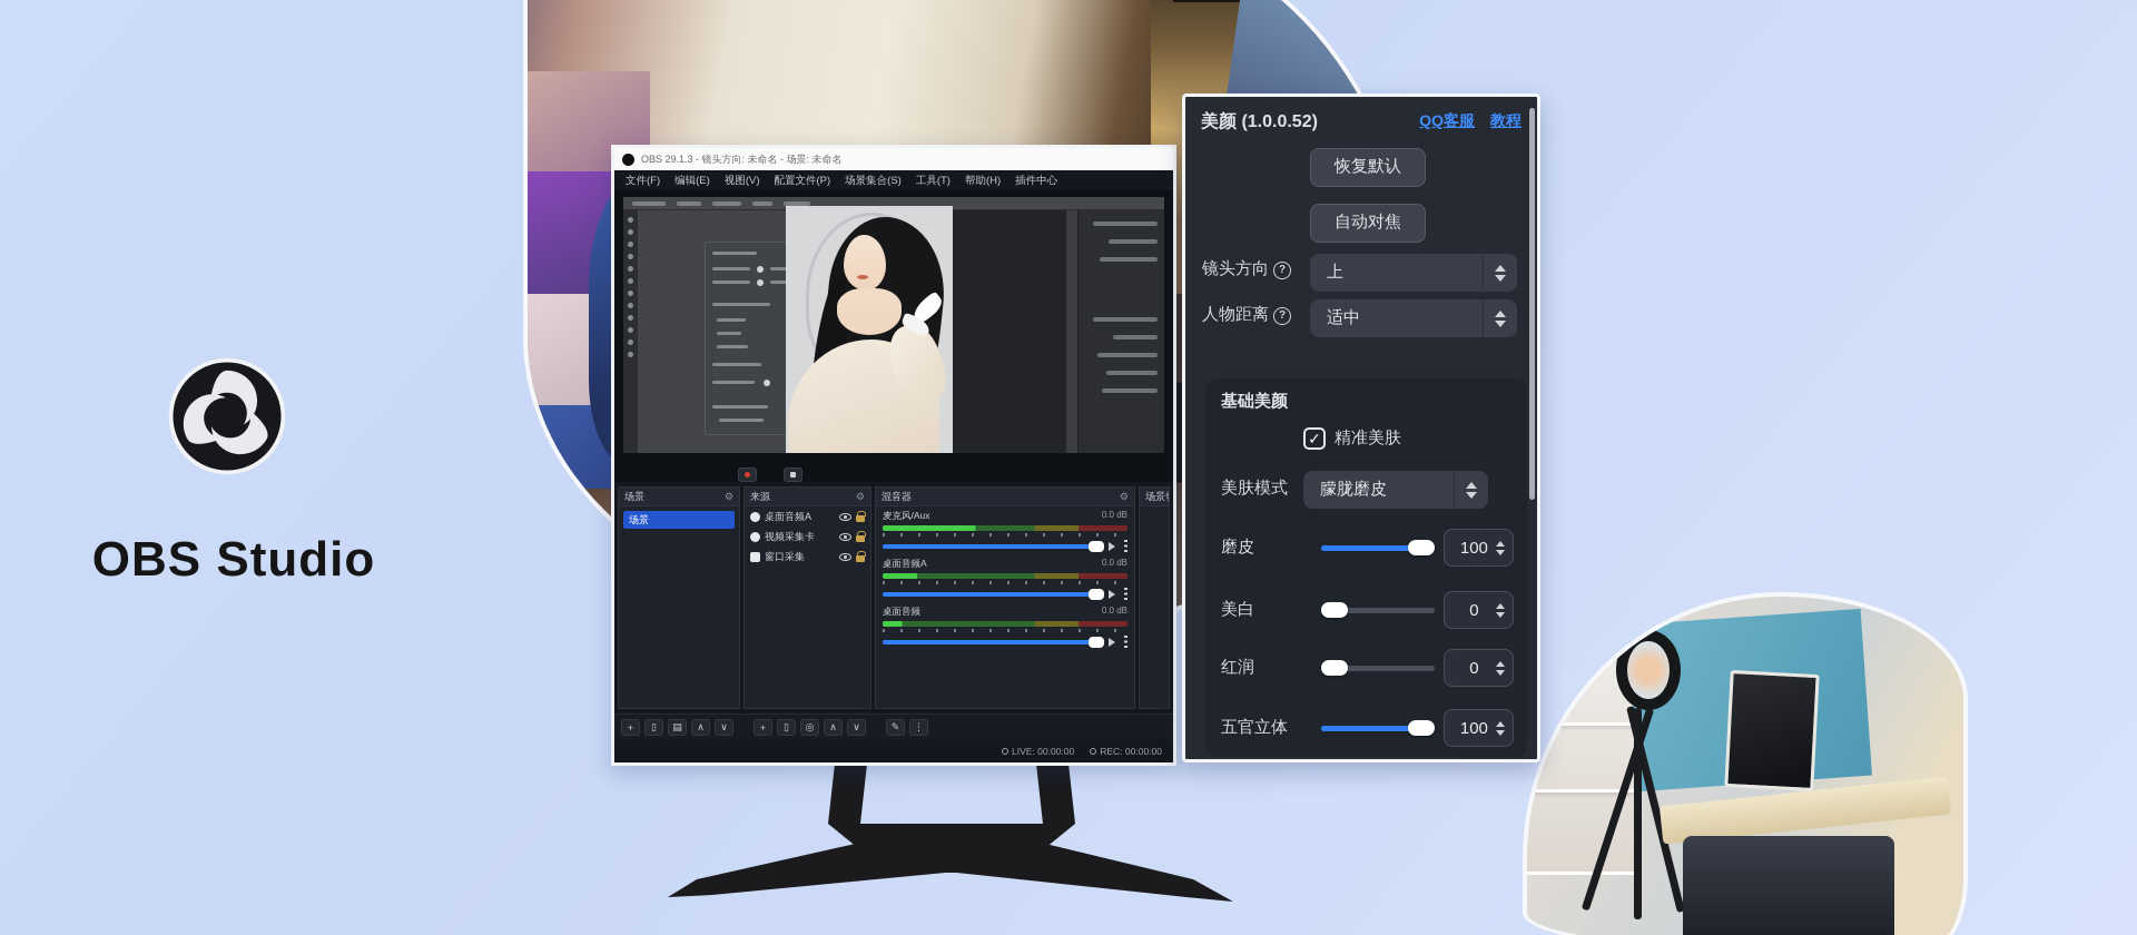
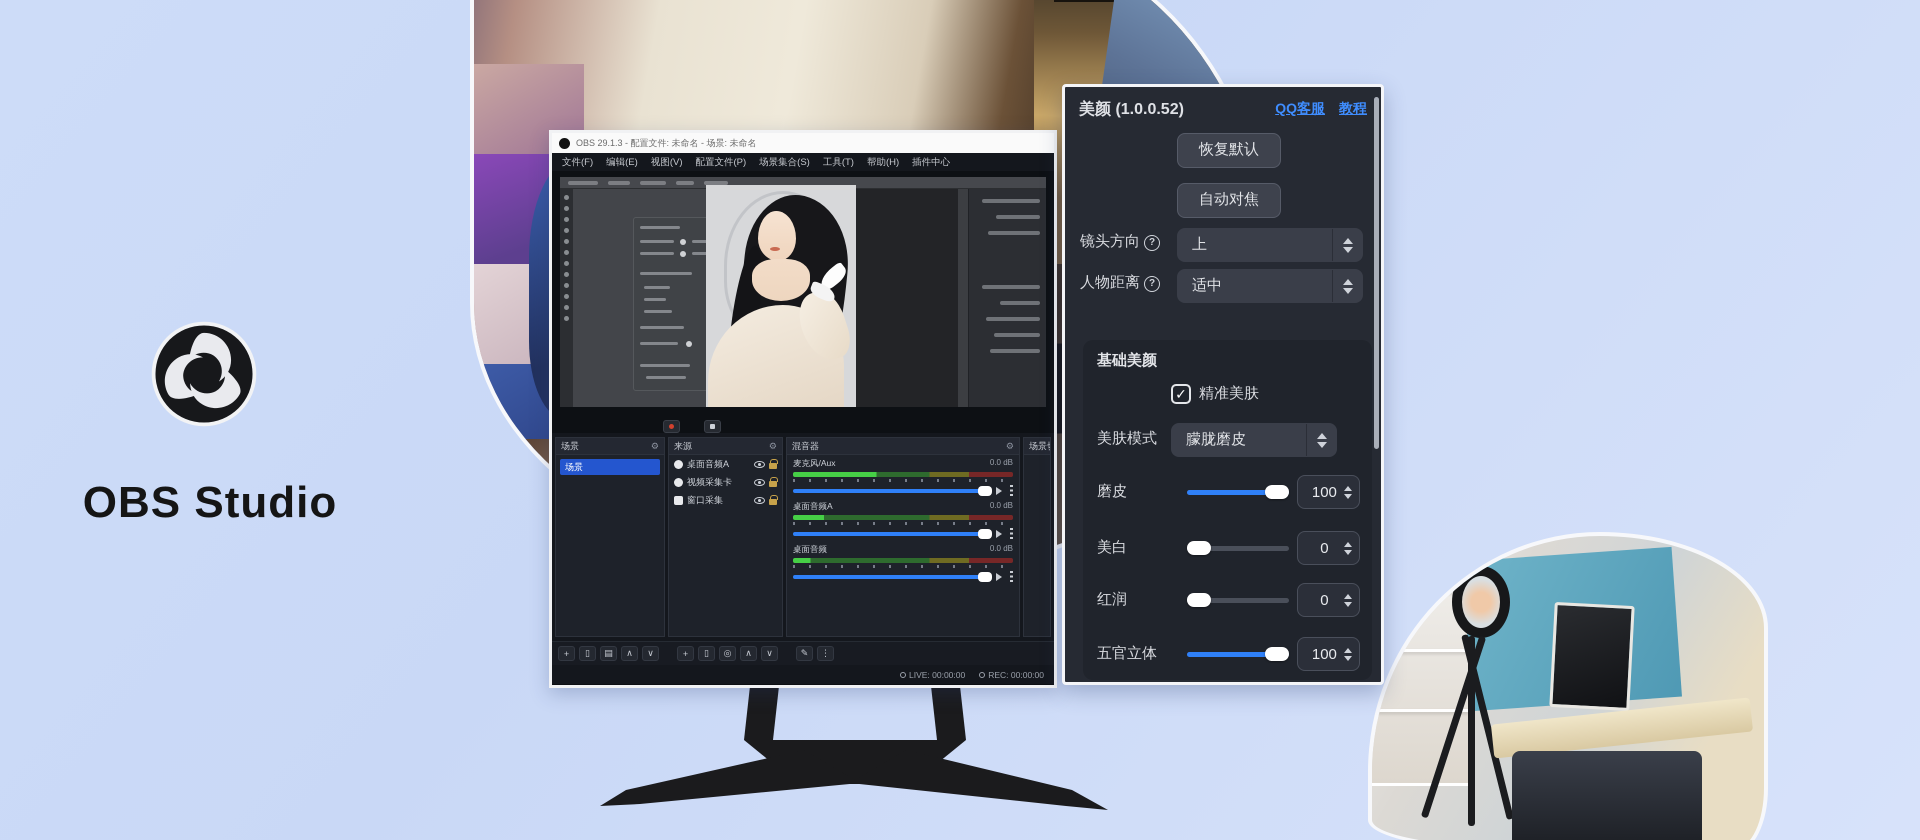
  OBS Studio
- OBS 29.1.3 - 镜头方向: 未命名 - 场景: 未命名
+ OBS 29.1.3 - 配置文件: 未命名 - 场景: 未命名
  文件(F)
  编辑(E)
  视图(V)
  配置文件(P)
  场景集合(S)
  工具(T)
  帮助(H)
  插件中心
  场景
  ⚙
  场景
  来源
  ⚙
  桌面音频A
  视频采集卡
  窗口采集
  混音器
  ⚙
  麦克风/Aux
  0.0 dB
  桌面音频A
  0.0 dB
  桌面音频
  0.0 dB
  +
  ▯
  ▤
  ∧
  ∨
  +
  ▯
  ◎
  ∧
  ∨
  ✎
  ⋮
  LIVE: 00:00:00
  REC: 00:00:00
  美颜 (1.0.0.52)
  QQ客服
  教程
  恢复默认
  自动对焦
  镜头方向
  ?
  上
  人物距离
  ?
  适中
  基础美颜
  ✓
  精准美肤
  美肤模式
  朦胧磨皮
  磨皮
  100
  美白
  0
  红润
  0
  五官立体
  100
